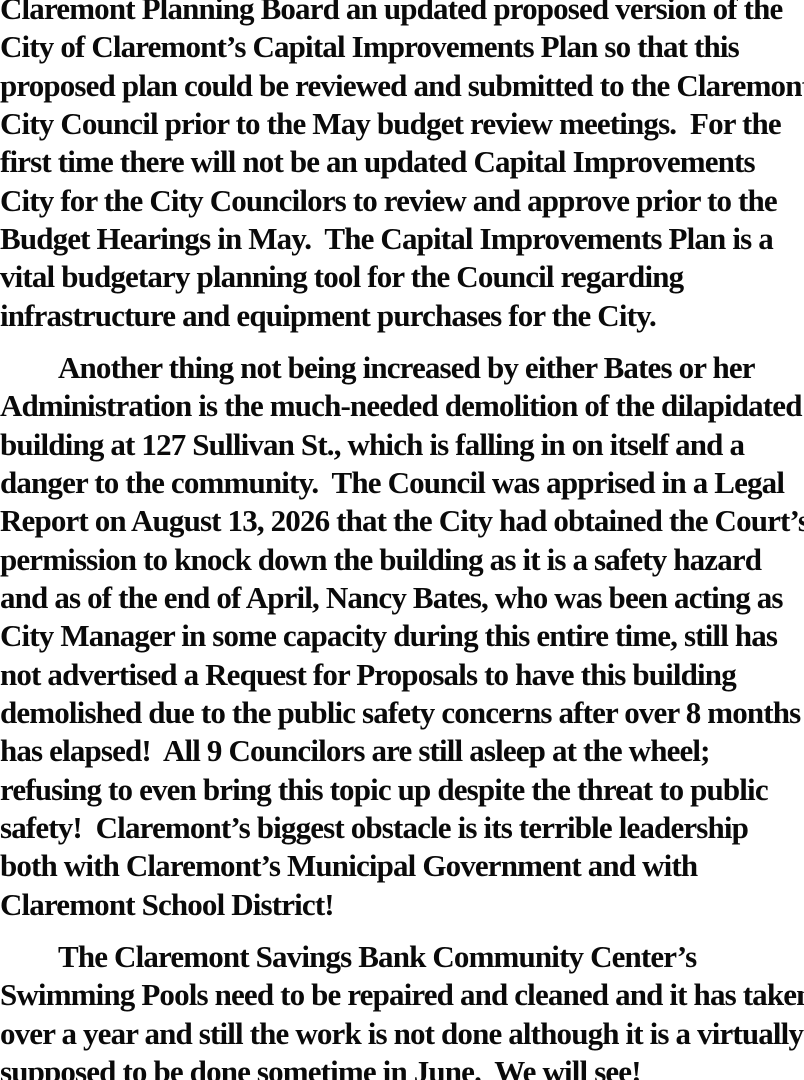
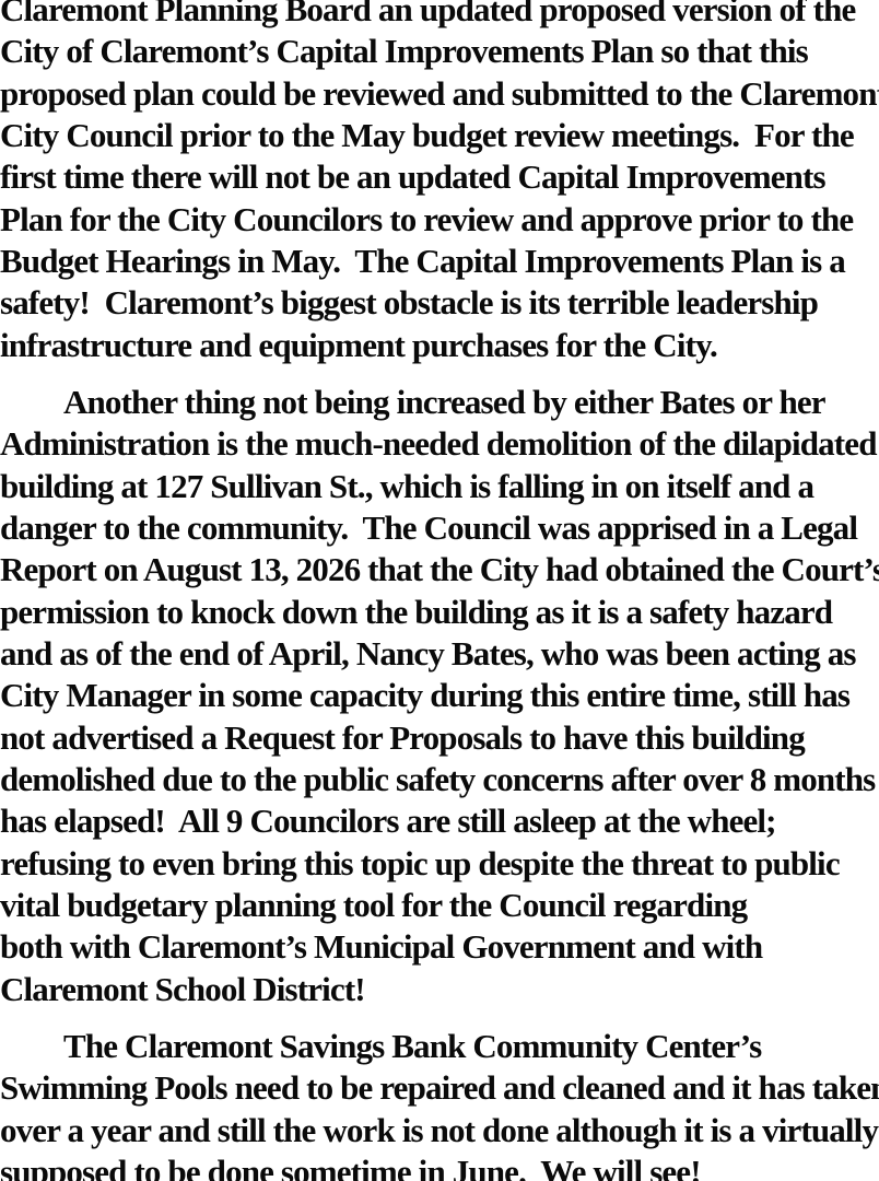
  Claremont Planning Board an updated proposed version of the
  City of Claremont’s Capital Improvements Plan so that this
  proposed plan could be reviewed and submitted to the Claremon
  City Council prior to the May budget review meetings. For the
  first time there will not be an updated Capital Improvements
- City for the City Councilors to review and approve prior to the
+ Plan for the City Councilors to review and approve prior to the
  Budget Hearings in May. The Capital Improvements Plan is a
- vital budgetary planning tool for the Council regarding
+ safety! Claremont’s biggest obstacle is its terrible leadership
  infrastructure and equipment purchases for the City.
  Another thing not being increased by either Bates or her
  Administration is the much-needed demolition of the dilapidated
  building at 127 Sullivan St., which is falling in on itself and a
  danger to the community. The Council was apprised in a Legal
  Report on August 13, 2026 that the City had obtained the Court’s
  permission to knock down the building as it is a safety hazard
  and as of the end of April, Nancy Bates, who was been acting as
  City Manager in some capacity during this entire time, still has
  not advertised a Request for Proposals to have this building
  demolished due to the public safety concerns after over 8 months
  has elapsed! All 9 Councilors are still asleep at the wheel;
  refusing to even bring this topic up despite the threat to public
- safety! Claremont’s biggest obstacle is its terrible leadership
+ vital budgetary planning tool for the Council regarding
  both with Claremont’s Municipal Government and with
  Claremont School District!
  The Claremont Savings Bank Community Center’s
  Swimming Pools need to be repaired and cleaned and it has take
  over a year and still the work is not done although it is a virtually
  supposed to be done sometime in June. We will see!
